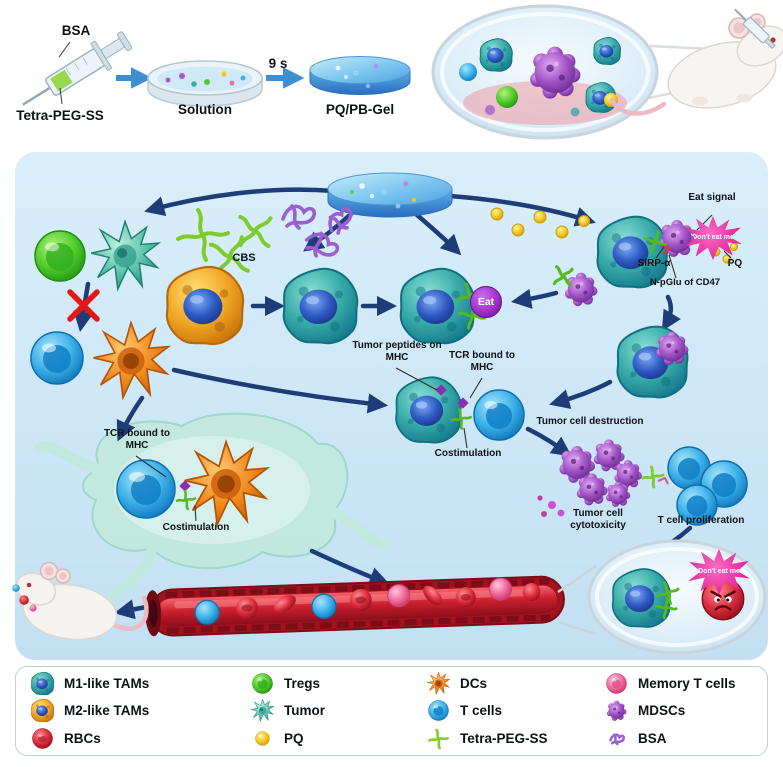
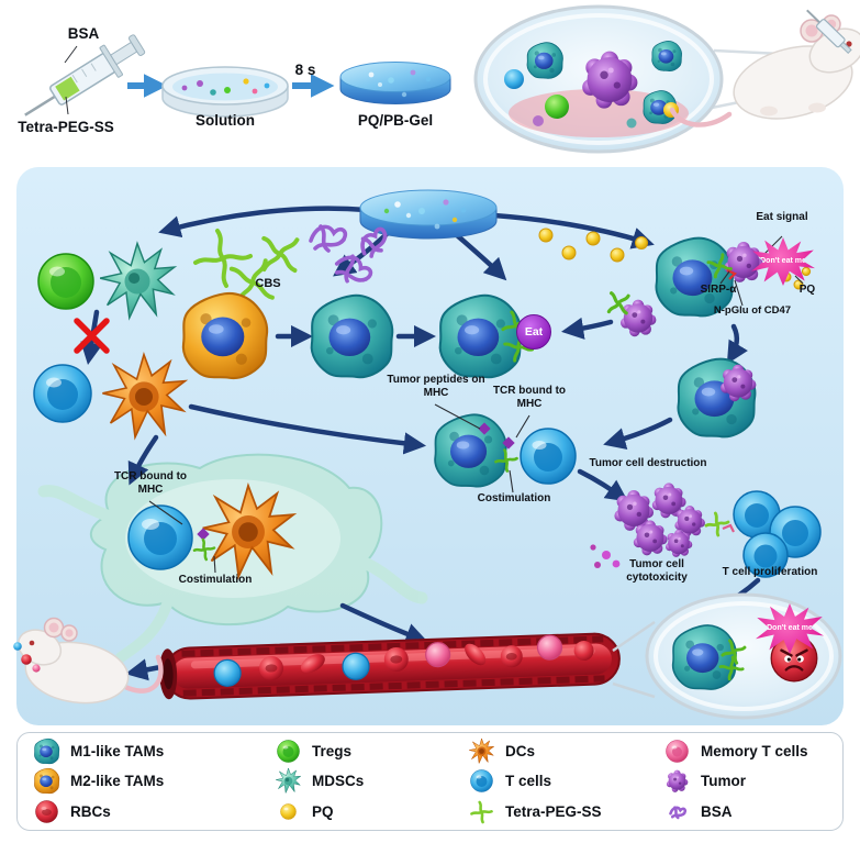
  BSA
  Tetra-PEG-SS
  Solution
- 9 s
+ 8 s
  PQ/PB-Gel
  CBS
  Eat signal
  SIRP-α
  PQ
  N-pGlu of CD47
  Eat
  Tumor peptides on MHC
  TCR bound to MHC
  Costimulation
  Tumor cell destruction
  TCR bound to MHC
  Costimulation
  Tumor cell cytotoxicity
  T cell proliferation
  M1-like TAMs
  M2-like TAMs
  RBCs
  Tregs
- Tumor
+ MDSCs
  PQ
  DCs
  T cells
  Tetra-PEG-SS
  Memory T cells
- MDSCs
+ Tumor
  BSA
